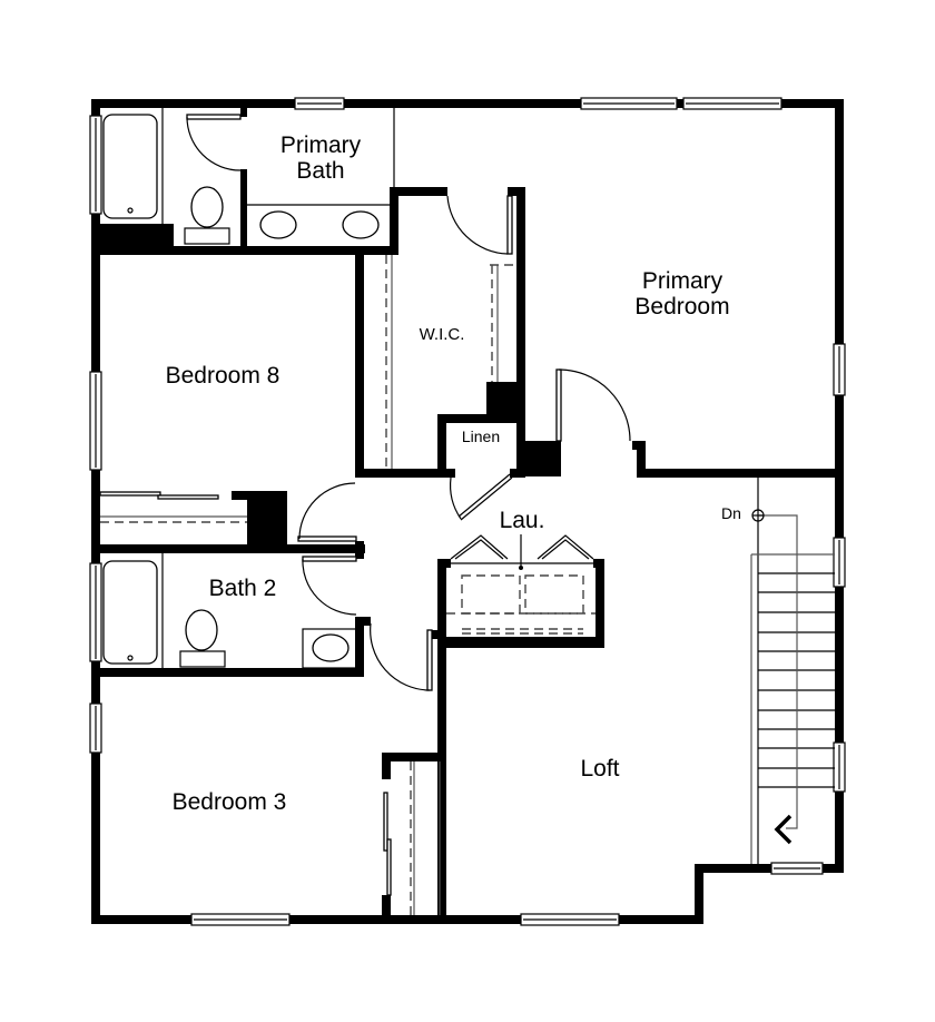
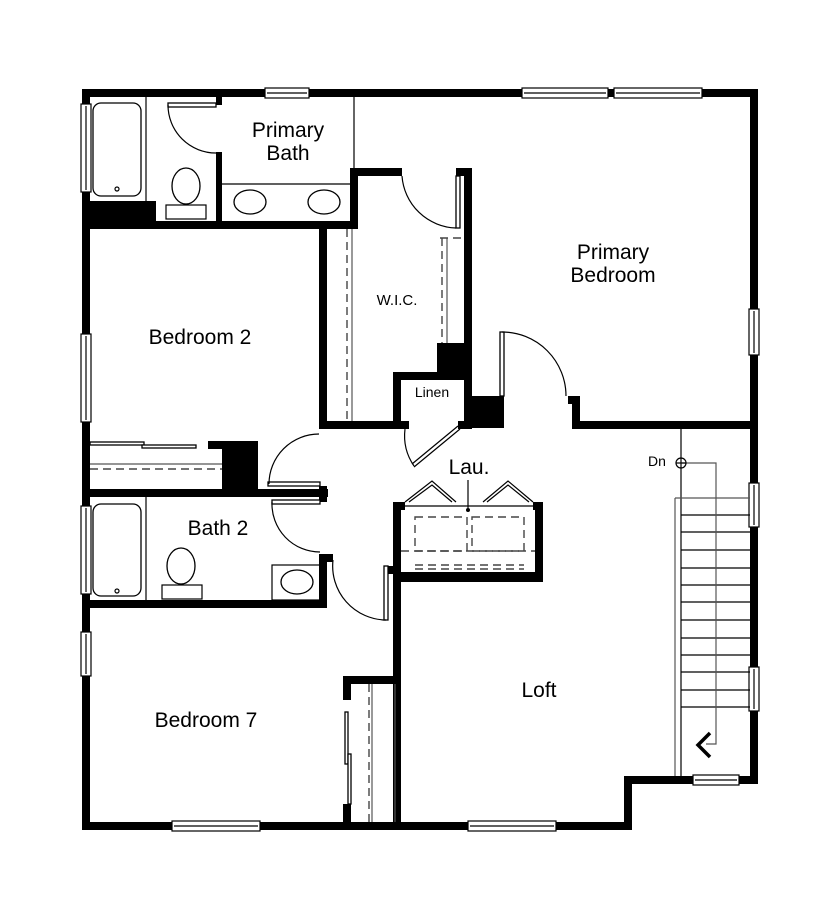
  Primary
  Bath
  Primary
  Bedroom
  W.I.C.
- Bedroom 8
+ Bedroom 2
  Linen
  Lau.
  Bath 2
- Bedroom 3
+ Bedroom 7
  Loft
  Dn
